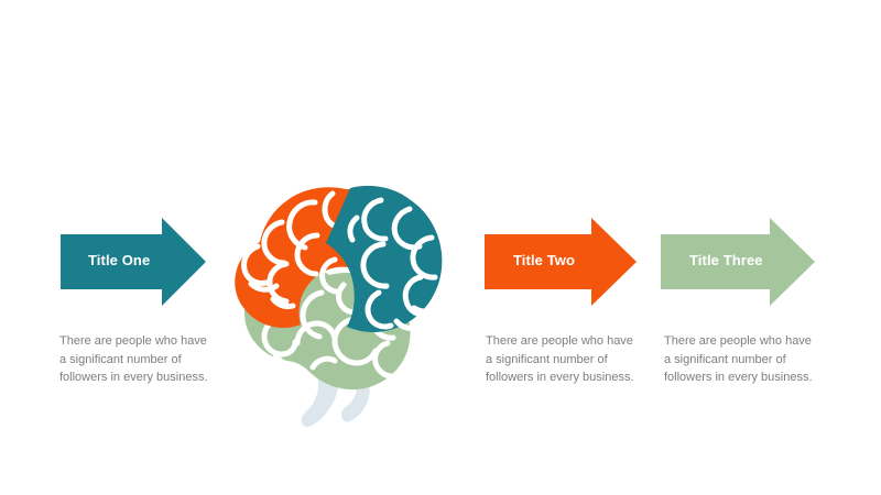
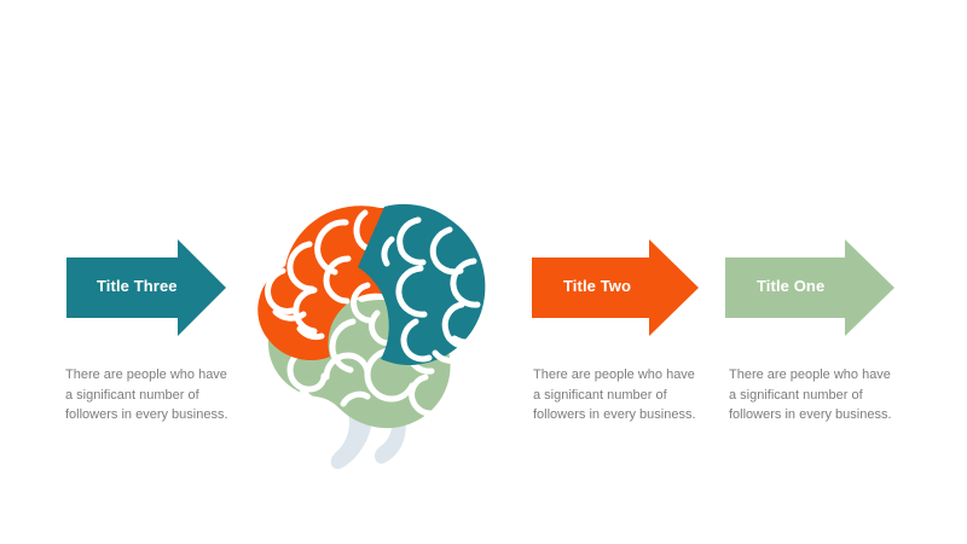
- Title One
+ Title Three
  Title Two
- Title Three
+ Title One
  There are people who have a significant number of followers in every business.
  There are people who have a significant number of followers in every business.
  There are people who have a significant number of followers in every business.
